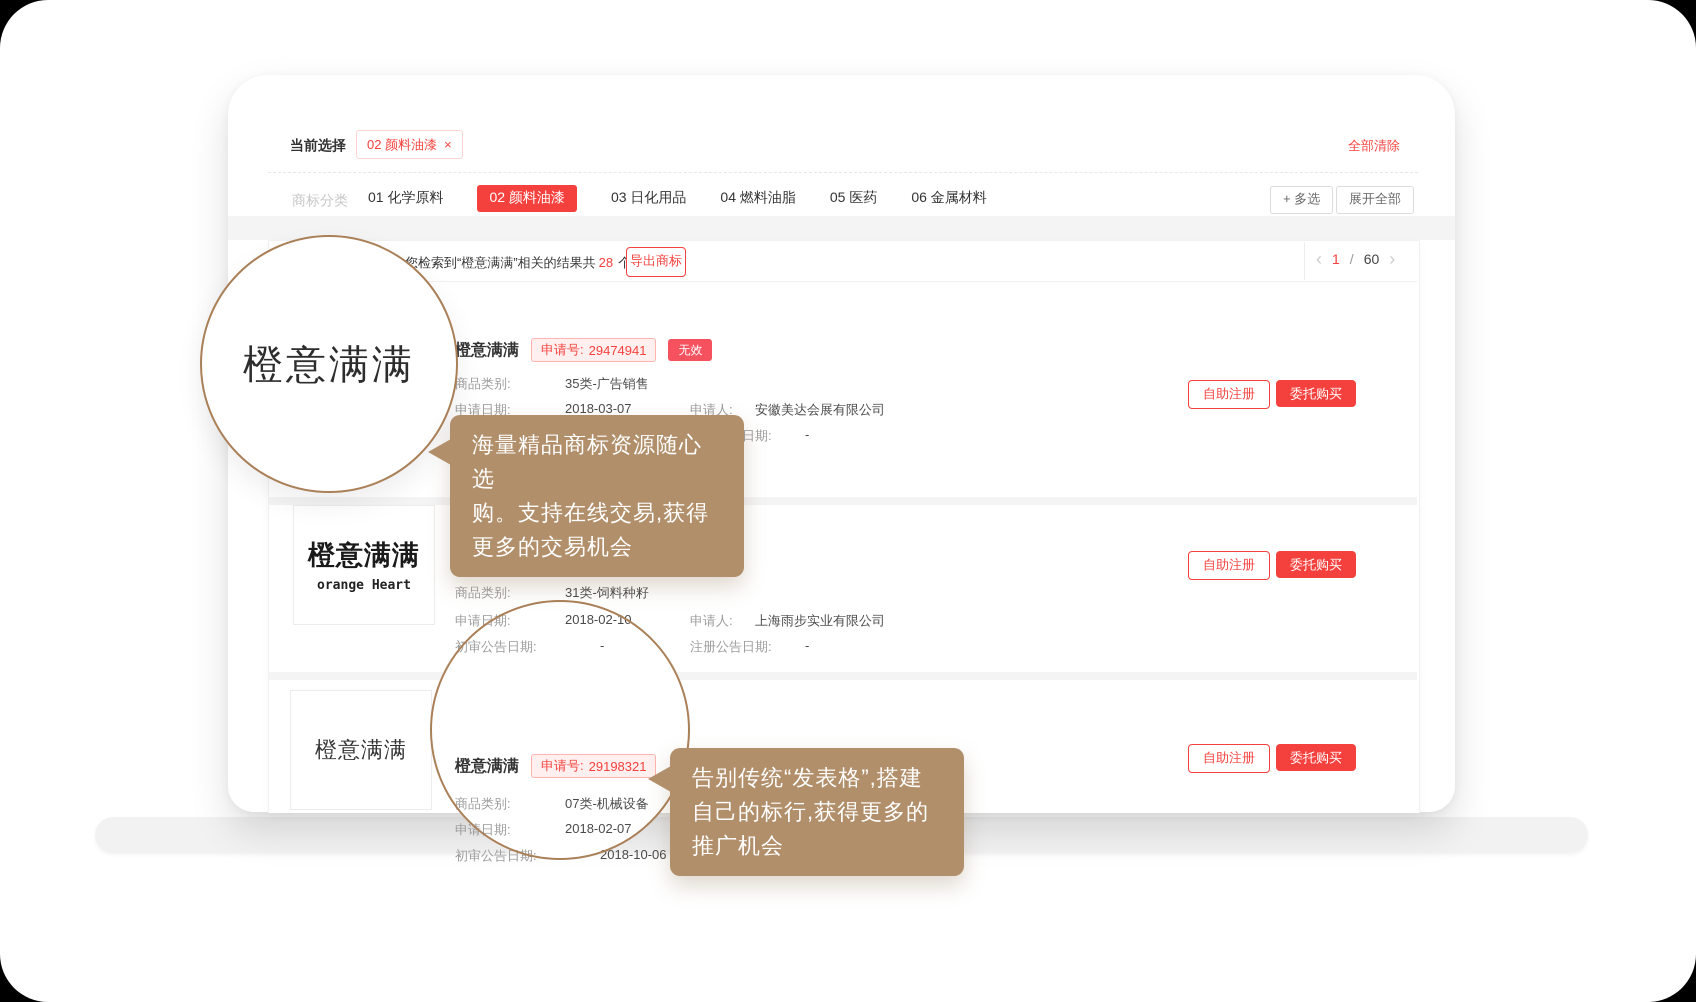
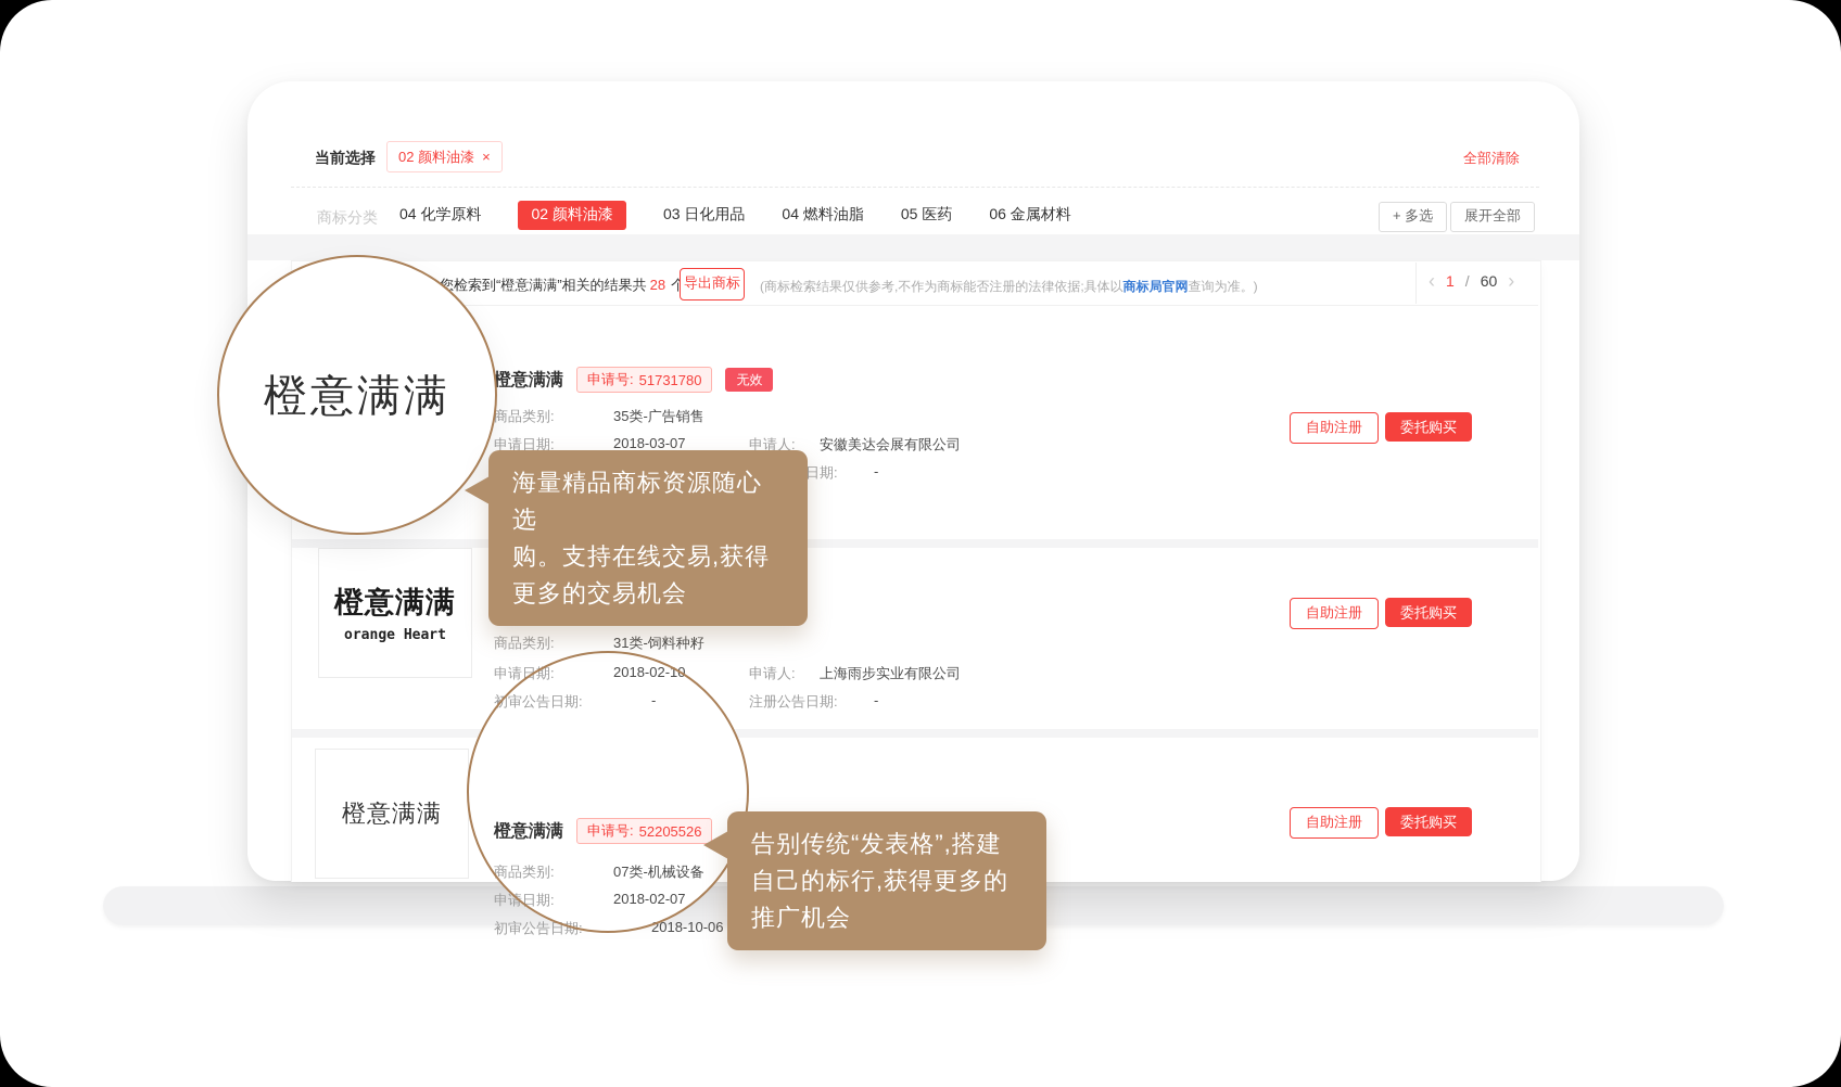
  当前选择
  02 颜料油漆
  ×
  全部清除
  商标分类
- 01 化学原料
+ 04 化学原料
  02 颜料油漆
  03 日化用品
  04 燃料油脂
  05 医药
  06 金属材料
  + 多选
  展开全部
  您检索到“橙意满满”相关的结果共 28 个
  导出商标
+ (商标检索结果仅供参考,不作为商标能否注册的法律依据;具体以商标局官网查询为准。)
  ‹
  1
  /
  60
  ›
  橙意满满
  申请号:
- 29474941
+ 51731780
  无效
  商品类别:
  35类-广告销售
  申请日期:
  2018-03-07
  申请人:
  安徽美达会展有限公司
  -
  自助注册
  委托购买
  橙意满满
  orange Heart
  商品类别:
  31类-饲料种籽
  申请日期:
  2018-02-10
  申请人:
  上海雨步实业有限公司
  初审公告日期:
  -
  注册公告日期:
  -
  自助注册
  委托购买
  橙意满满
  橙意满满
  申请号:
- 29198321
+ 52205526
  商品类别:
  07类-机械设备
  申请日期:
  2018-02-07
  初审公告日期:
  2018-10-06
  自助注册
  委托购买
  橙意满满
  海量精品商标资源随心选
  购。支持在线交易,获得
  更多的交易机会
  告别传统“发表格”,搭建
  自己的标行,获得更多的
  推广机会
